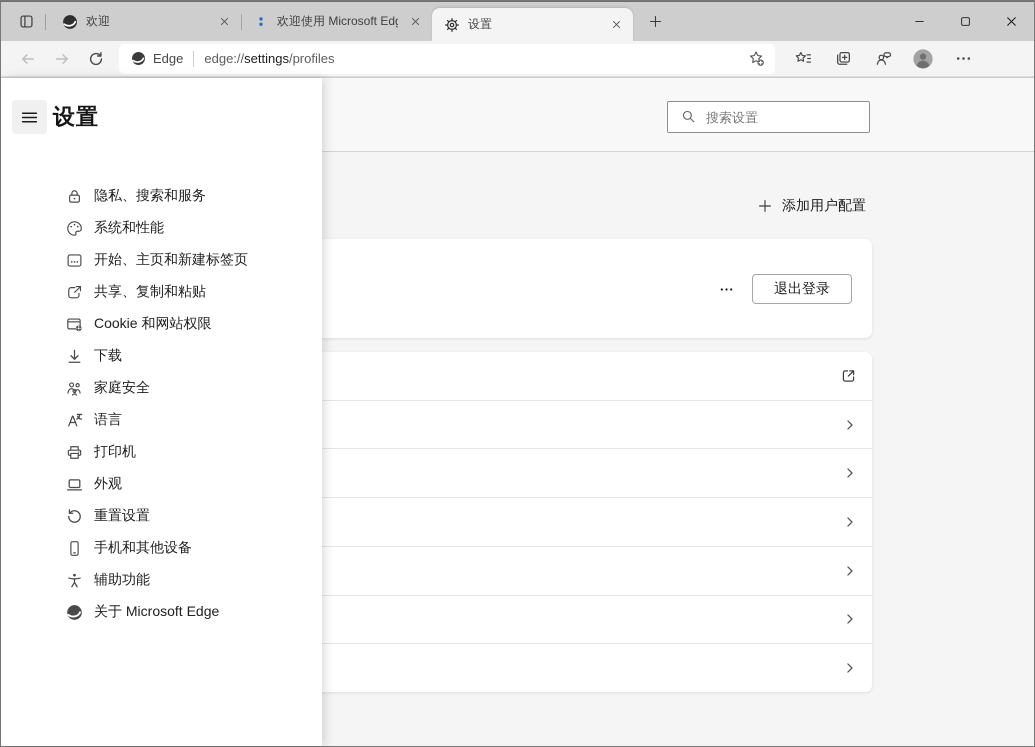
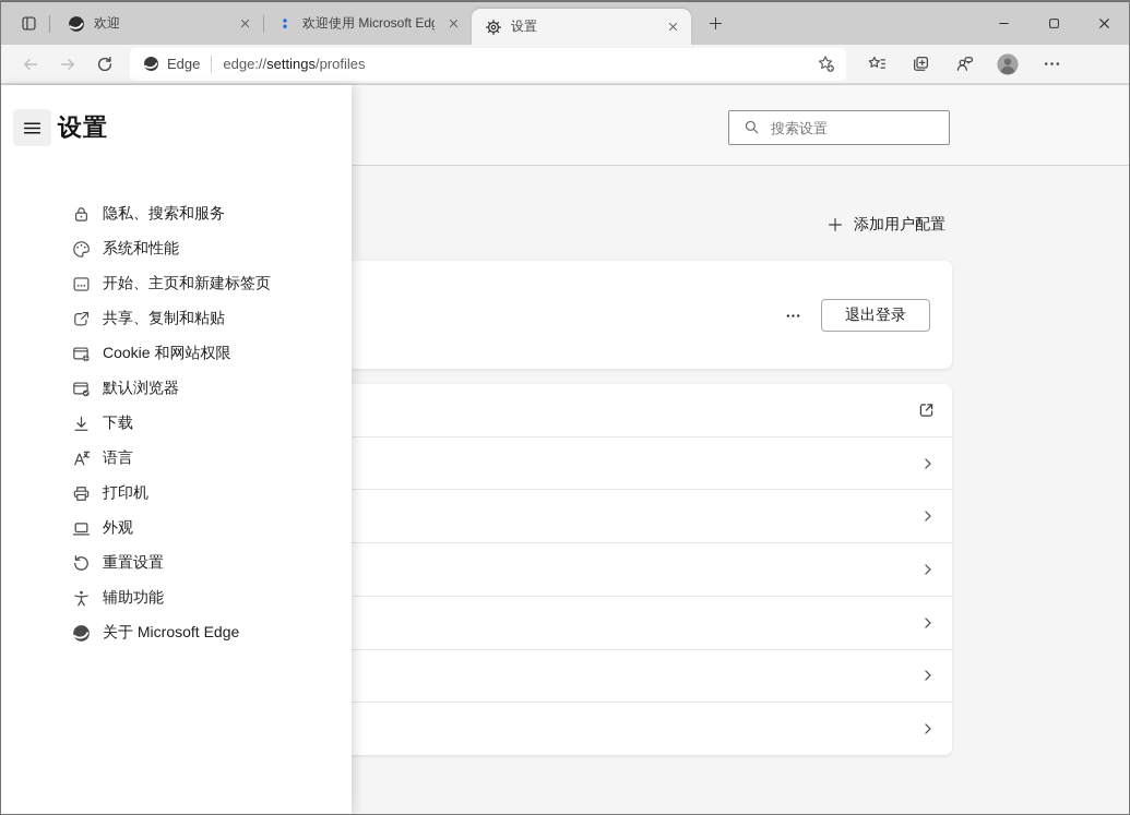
  欢迎
  欢迎使用 Microsoft Ed
  设置
  Edge
  edge://settings/profiles
  搜索设置
  添加用户配置
  退出登录
  设置
  隐私、搜索和服务
  系统和性能
  开始、主页和新建标签页
  共享、复制和粘贴
  Cookie 和网站权限
+ 默认浏览器
  下载
- 家庭安全
  语言
  打印机
  外观
  重置设置
- 手机和其他设备
  辅助功能
  关于 Microsoft Edge
